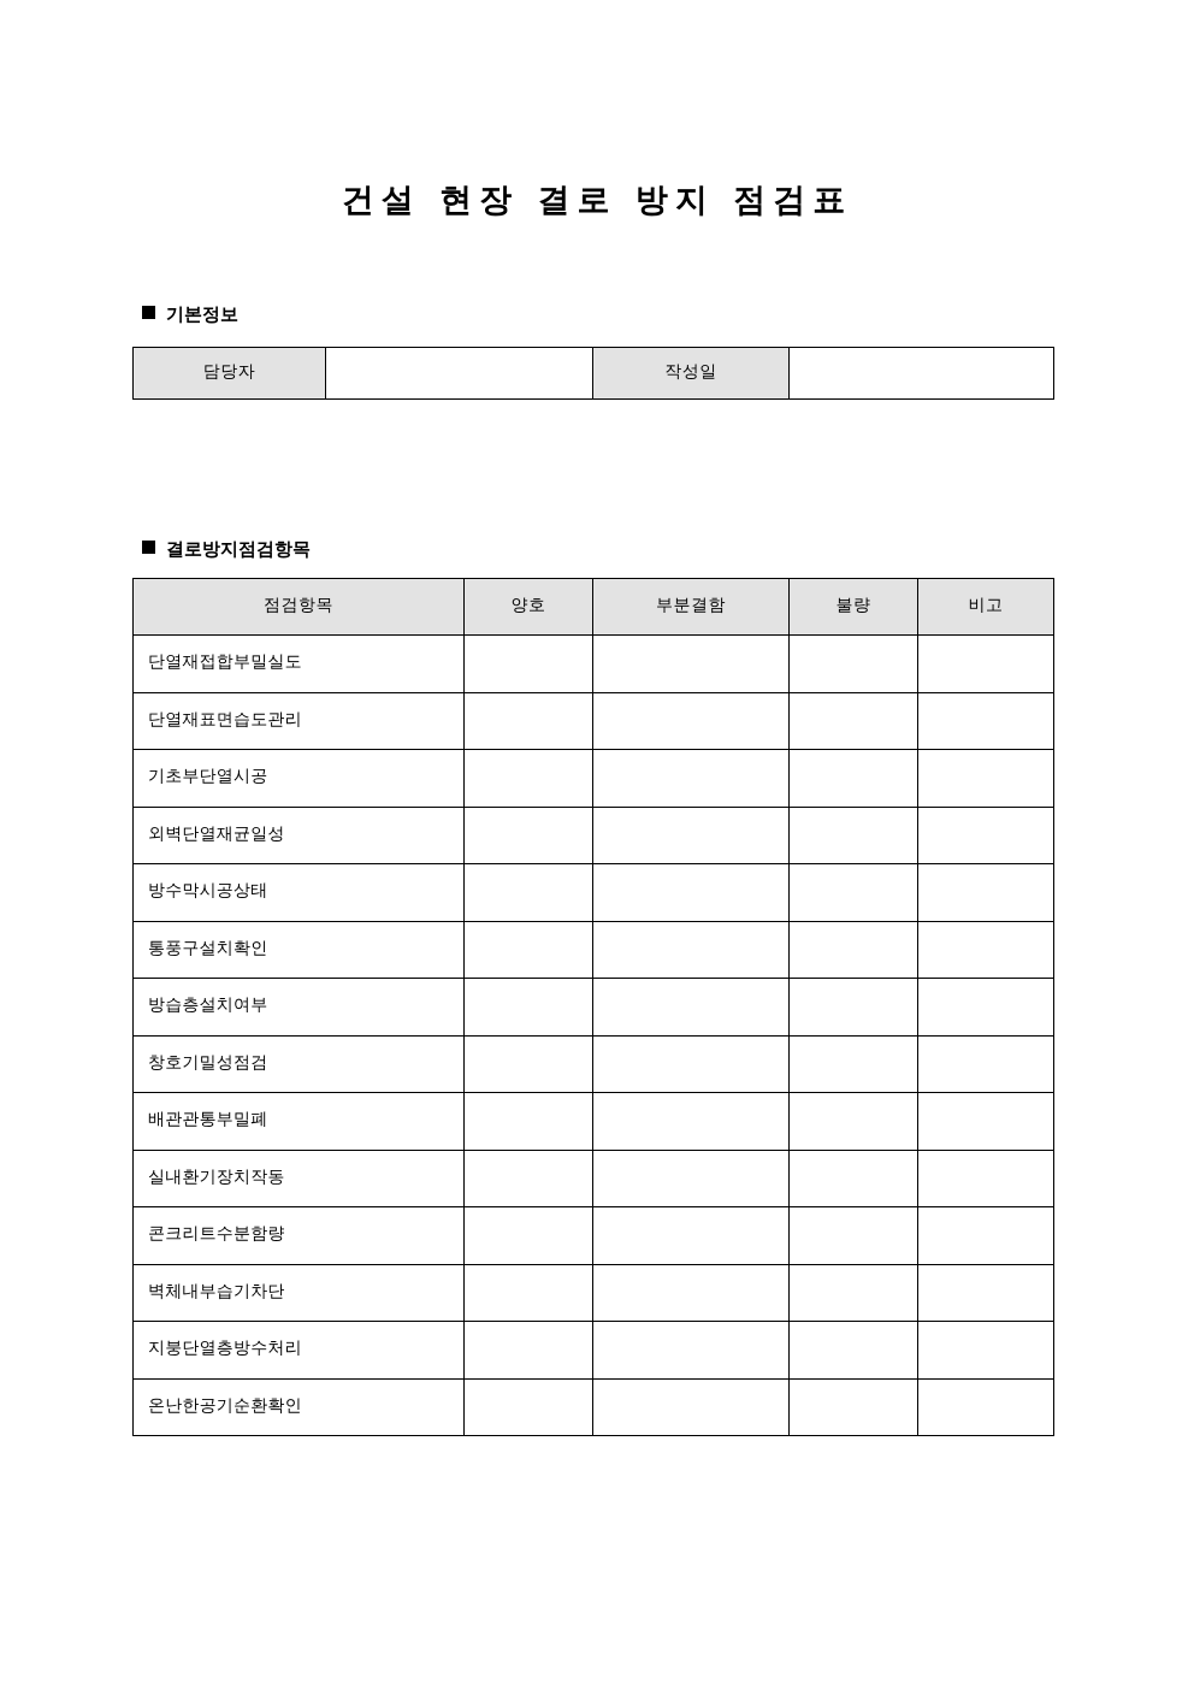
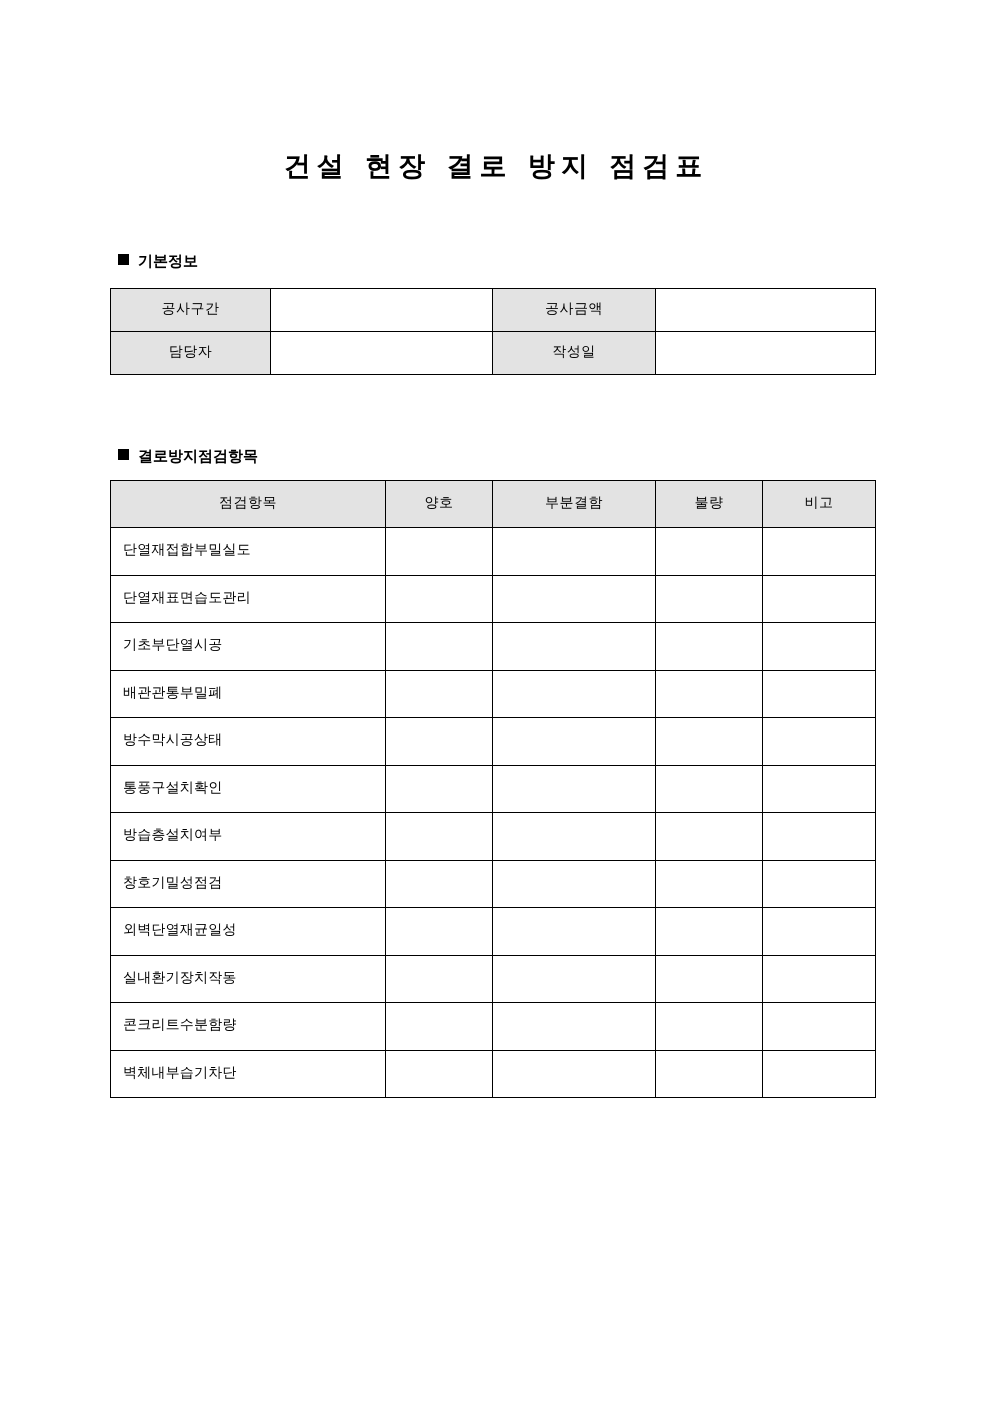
  건설 현장 결로 방지 점검표
  기본정보
+ 공사구간		공사금액
  담당자		작성일
  결로방지점검항목
  점검항목	양호	부분결함	불량	비고
  단열재접합부밀실도
  단열재표면습도관리
  기초부단열시공
- 외벽단열재균일성
+ 배관관통부밀폐
  방수막시공상태
  통풍구설치확인
  방습층설치여부
  창호기밀성점검
- 배관관통부밀폐
+ 외벽단열재균일성
  실내환기장치작동
  콘크리트수분함량
  벽체내부습기차단
- 지붕단열층방수처리
- 온난한공기순환확인
